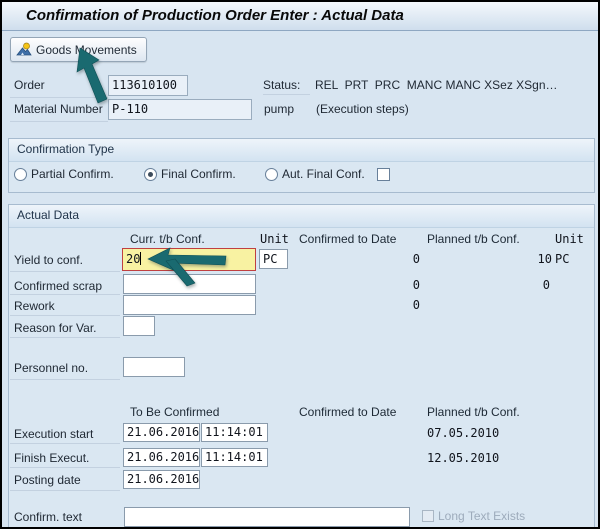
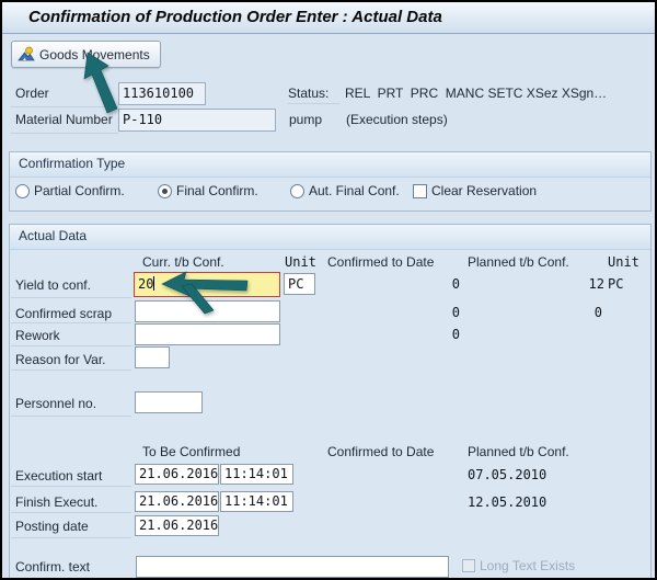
  Confirmation of Production Order Enter : Actual Data
  Goodsovements
  Order
  113610100
  Status:
- REL PRT PRC MANC MANC XSez XSgn…
+ REL PRT PRC MANC SETC XSez XSgn…
  Material Number
  P-110
  pump
  (Execution steps)
  Confirmation Type
  Partial Confirm.
  Final Confirm.
  Aut. Final Conf.
+ Clear Reservation
  Actual Data
  Curr. t/b Conf.
  Unit
  Confirmed to Date
  Planned t/b Conf.
  Unit
  Yield to conf.
  20
  PC
  0
- 10
+ 12
  PC
  Confirmed scrap
  0
  0
  Rework
  0
  Reason for Var.
  Personnel no.
  To Be Confirmed
  Confirmed to Date
  Planned t/b Conf.
  Execution start
  21.06.2016
  11:14:01
  07.05.2010
  Finish Execut.
  21.06.2016
  11:14:01
  12.05.2010
  Posting date
  21.06.2016
  Confirm. text
  Long Text Exists
